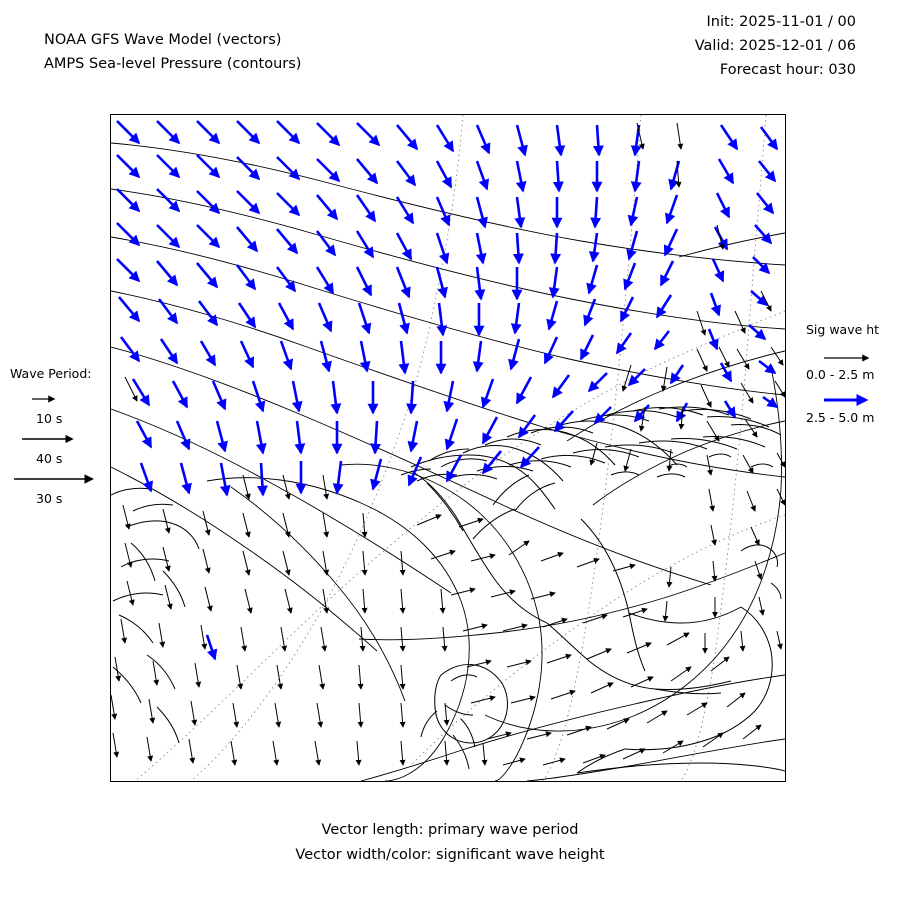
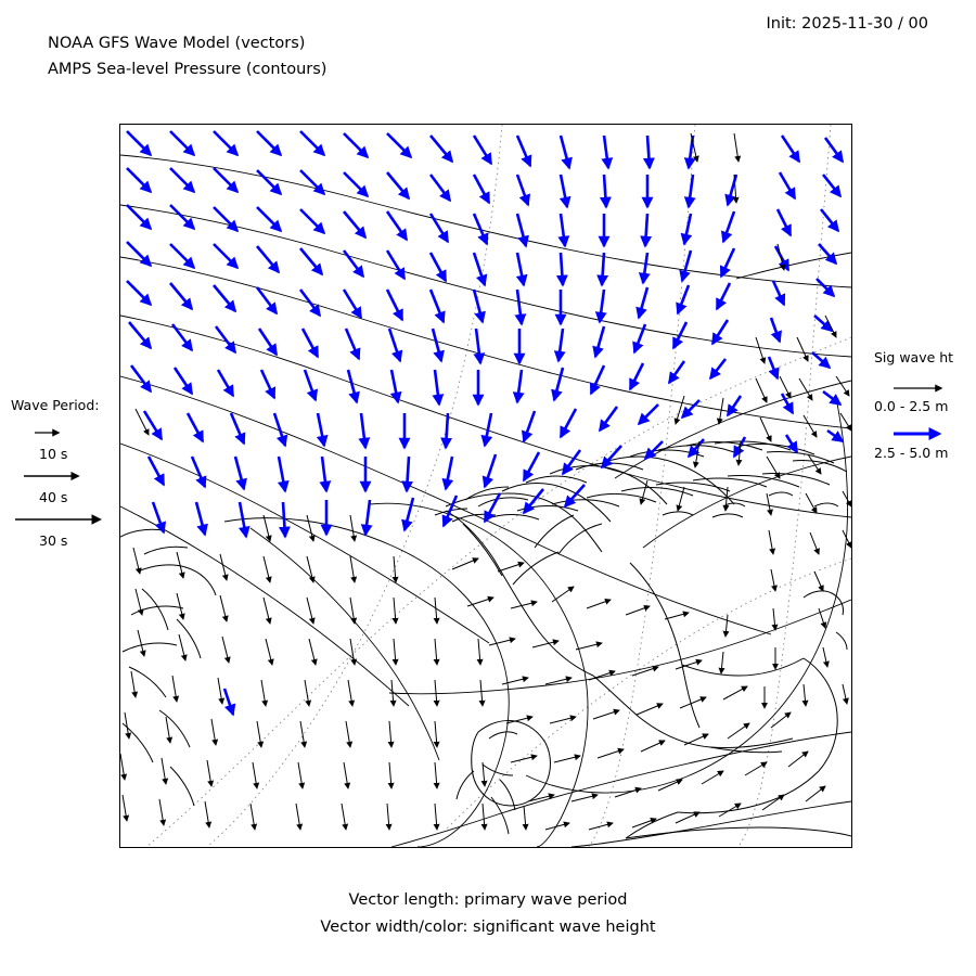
  NOAA GFS Wave Model (vectors)
  AMPS Sea-level Pressure (contours)
- Init: 2025-11-01 / 00
+ Init: 2025-11-30 / 00
- Valid: 2025-12-01 / 06
- Forecast hour: 030
  Wave Period:
  10 s
  40 s
  30 s
  Sig wave ht
  0.0 - 2.5 m
  2.5 - 5.0 m
  Vector length: primary wave period
  Vector width/color: significant wave height
